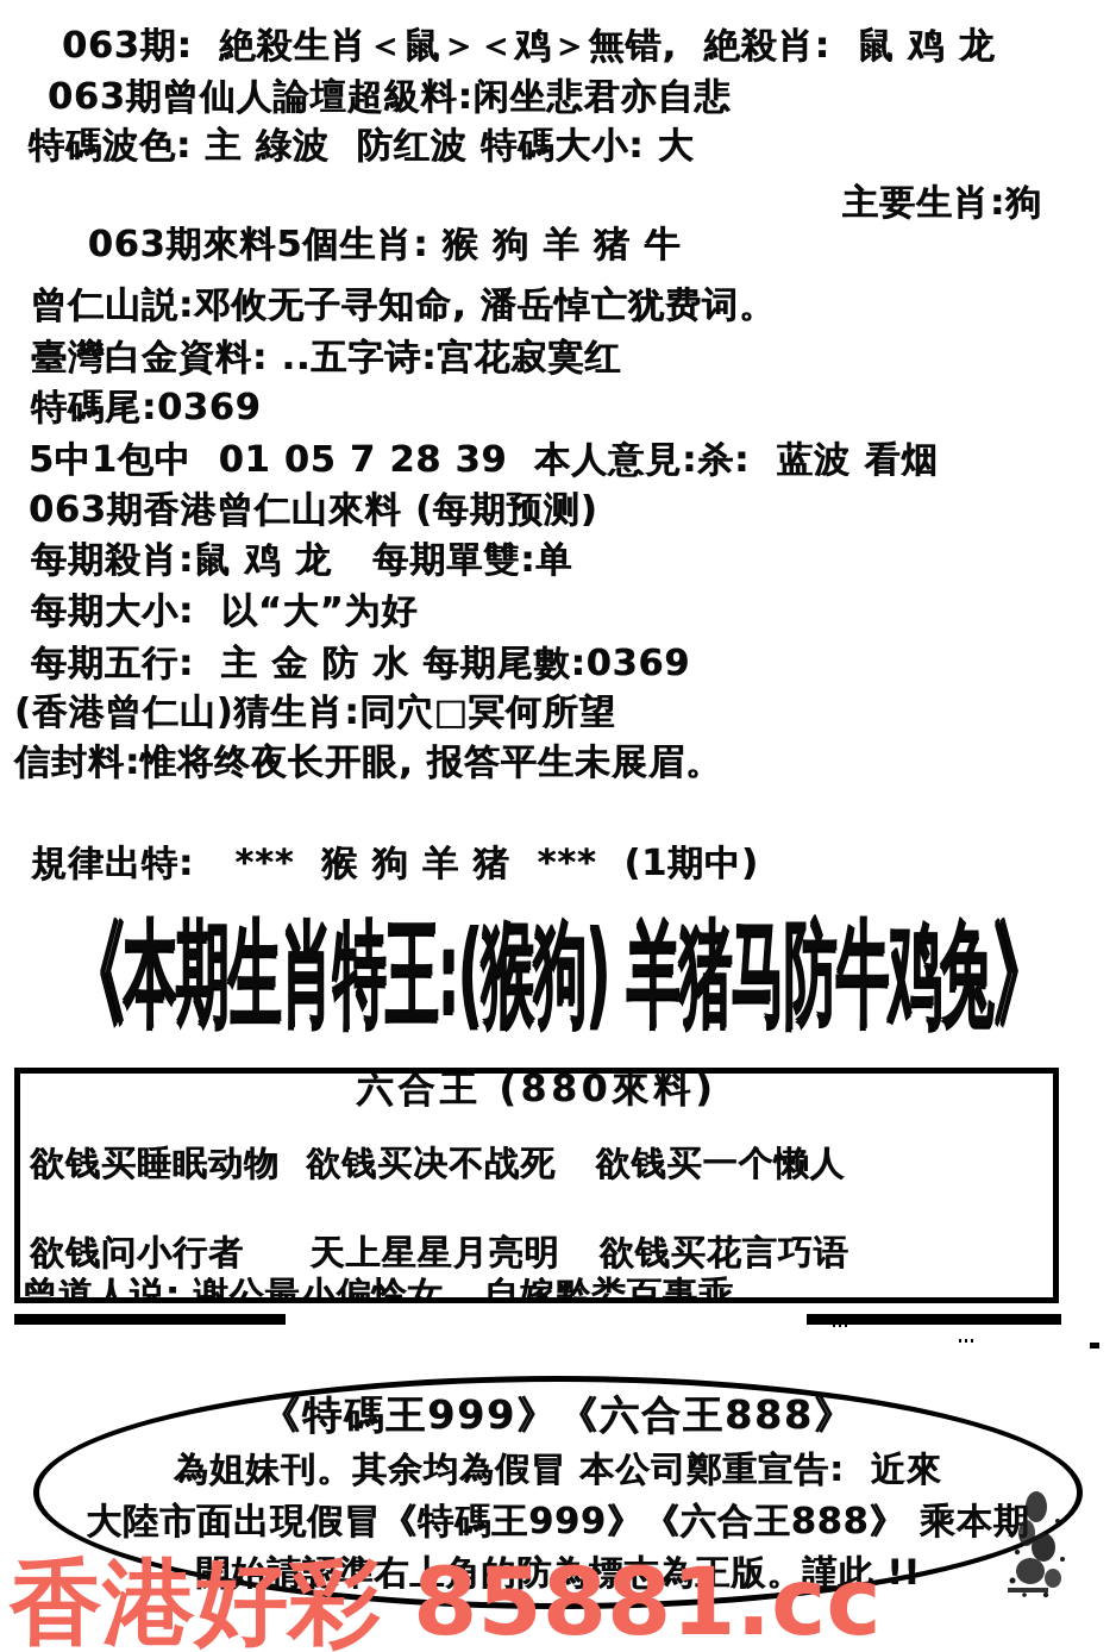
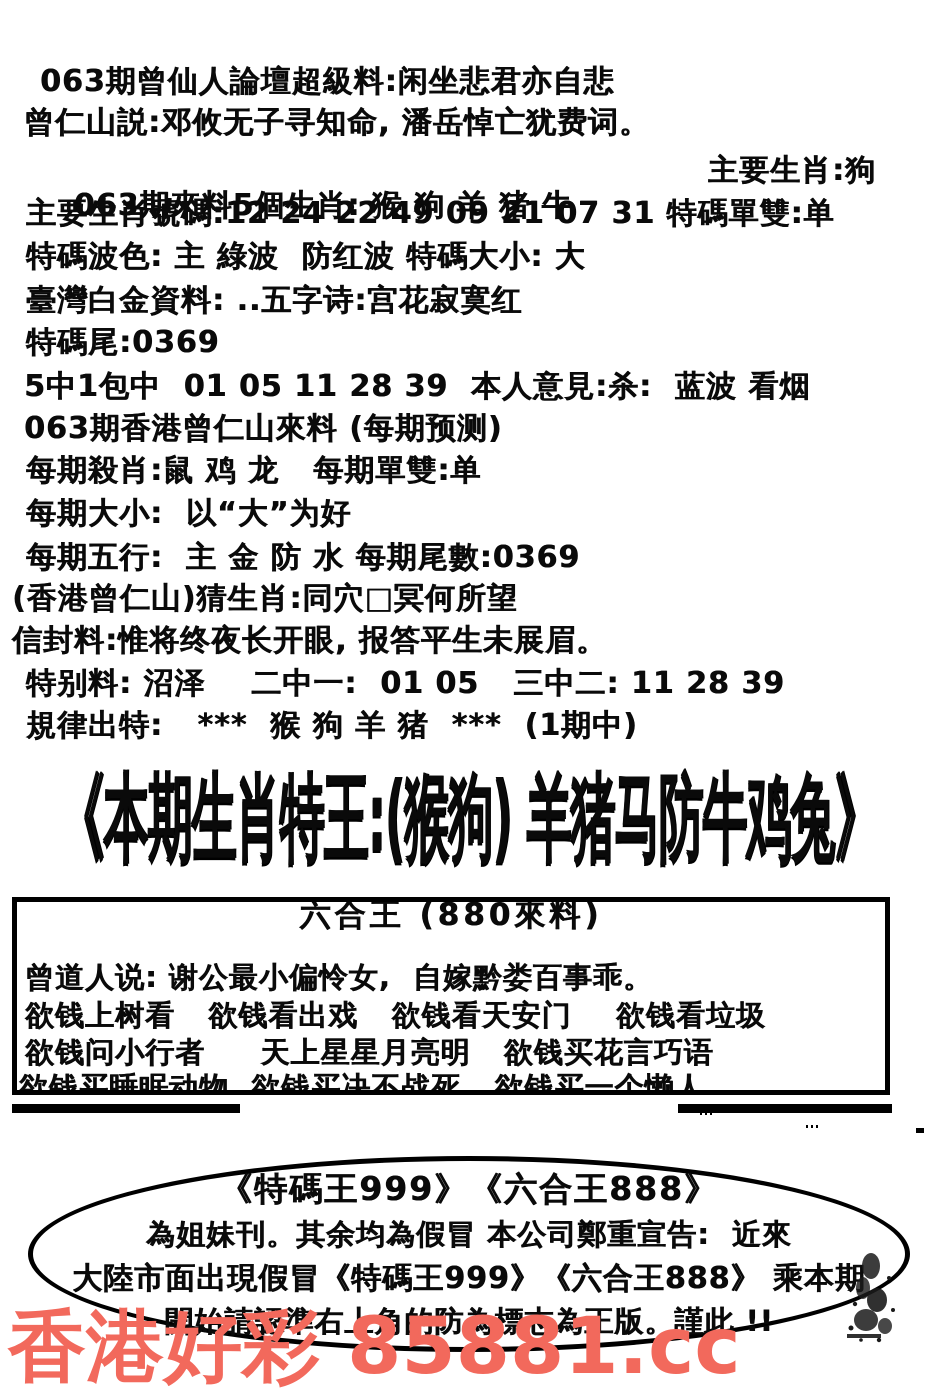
- 063期: 絶殺生肖＜鼠＞＜鸡＞無错, 絶殺肖: 鼠 鸡 龙
  063期曾仙人論壇超級料:闲坐悲君亦自悲
- 特碼波色: 主 綠波 防红波 特碼大小: 大
+ 曾仁山説:邓攸无子寻知命, 潘岳悼亡犹费词。
  063期來料5個生肖: 猴 狗 羊 猪 牛
  主要生肖:狗
+ 主要生肖號碼:12 24 22 49 09 21 07 31 特碼單雙:单
- 曾仁山説:邓攸无子寻知命, 潘岳悼亡犹费词。
+ 特碼波色: 主 綠波 防红波 特碼大小: 大
  臺灣白金資料: ..五字诗:宫花寂寞红
  特碼尾:0369
- 5中1包中 01 05 7 28 39 本人意見:杀: 蓝波 看烟
+ 5中1包中 01 05 11 28 39 本人意見:杀: 蓝波 看烟
  063期香港曾仁山來料 (每期预测)
  每期殺肖:鼠 鸡 龙 每期單雙:单
  每期大小: 以“大”为好
  每期五行: 主 金 防 水 每期尾數:0369
  (香港曾仁山)猜生肖:同穴□冥何所望
  信封料:惟将终夜长开眼, 报答平生未展眉。
+ 特别料: 沼泽 二中一: 01 05 三中二: 11 28 39
  規律出特: *** 猴 狗 羊 猪 *** (1期中)
  《本期生肖特王:(猴狗) 羊猪马防牛鸡兔》
  六合王 (880來料)
- 欲钱买睡眠动物 欲钱买决不战死 欲钱买一个懒人
+ 曾道人说: 谢公最小偏怜女, 自嫁黔娄百事乖。
+ 欲钱上树看 欲钱看出戏 欲钱看天安门 欲钱看垃圾
  欲钱问小行者 天上星星月亮明 欲钱买花言巧语
- 曾道人说: 谢公最小偏怜女, 自嫁黔娄百事乖。
+ 欲钱买睡眠动物 欲钱买决不战死 欲钱买一个懒人
  《特碼王999》《六合王888》
  為姐妹刊。其余均為假冒 本公司鄭重宣告: 近來
  大陸市面出現假冒《特碼王999》《六合王888》 乘本期
  開始請認準右上角的防為標志為正版。謹此 !!
  香港好彩 85881.cc
